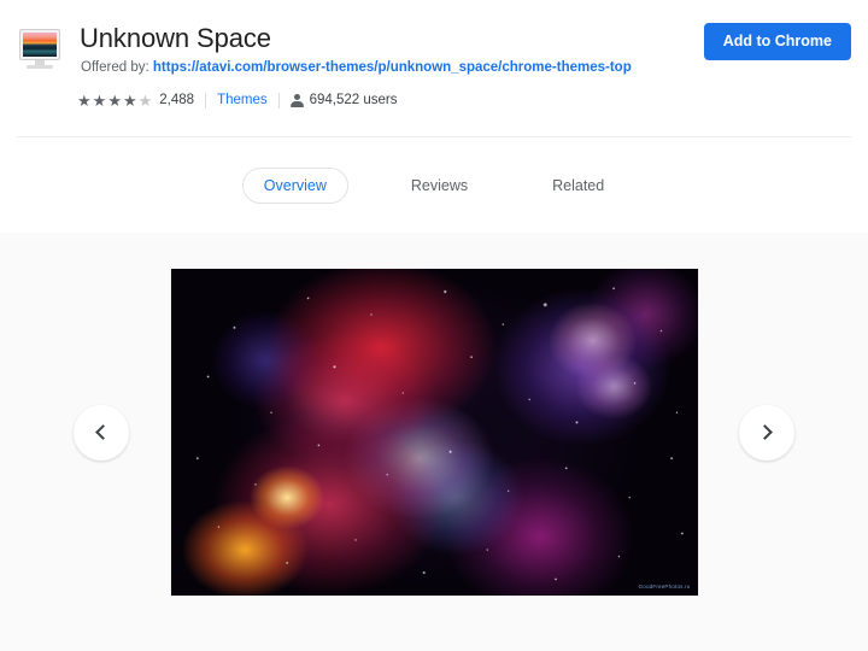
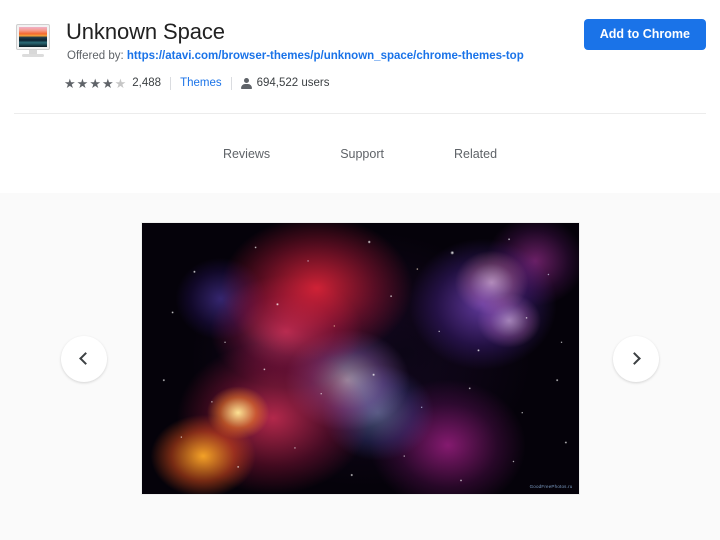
  Unknown Space
  Offered by: https://atavi.com/browser-themes/p/unknown_space/chrome-themes-top
  ★
  ★
  ★
  ★
  ★
  2,488
  Themes
  694,522 users
  Add to Chrome
- Overview
  Reviews
+ Support
  Related
